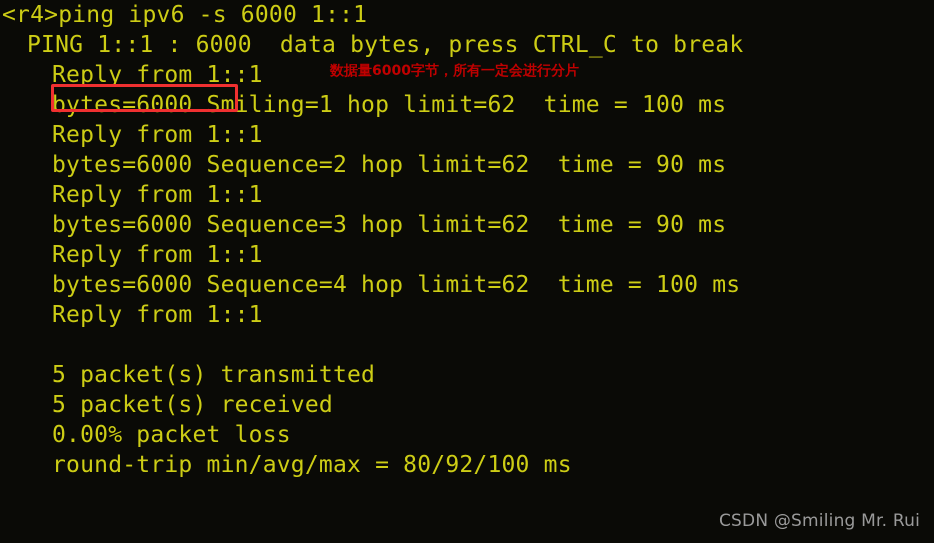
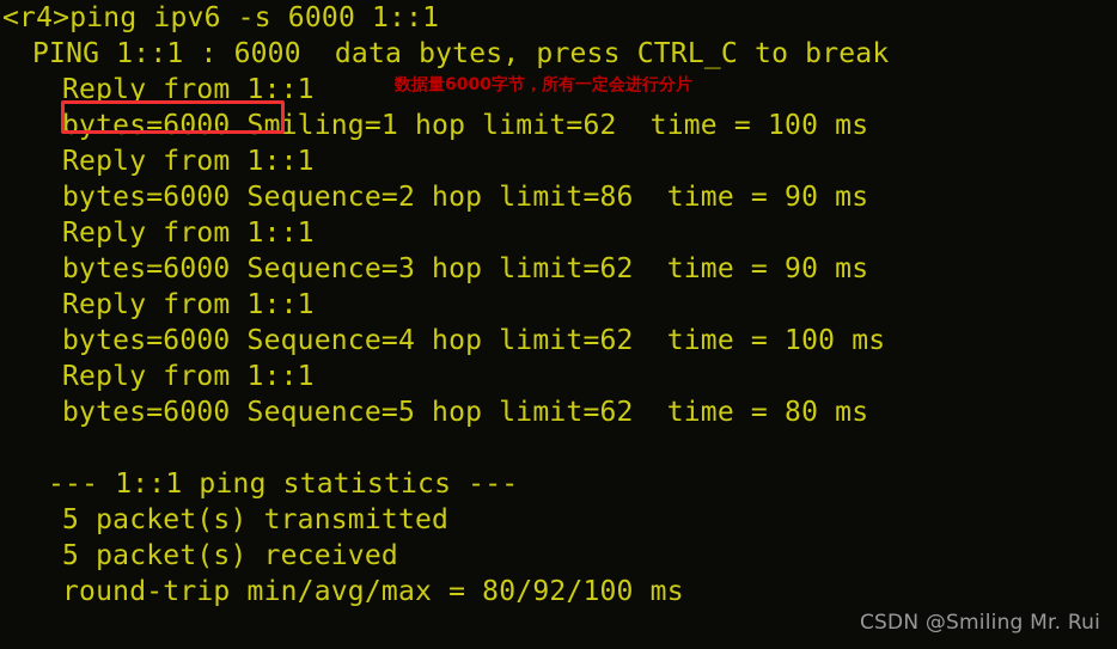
  <r4>ping ipv6 -s 6000 1::1
  PING 1::1 : 6000 data bytes, press CTRL_C to break
  Reply from 1::1
  bytes=6000 Smiling=1 hop limit=62 time = 100 ms
  Reply from 1::1
- bytes=6000 Sequence=2 hop limit=62 time = 90 ms
+ bytes=6000 Sequence=2 hop limit=86 time = 90 ms
  Reply from 1::1
  bytes=6000 Sequence=3 hop limit=62 time = 90 ms
  Reply from 1::1
  bytes=6000 Sequence=4 hop limit=62 time = 100 ms
  Reply from 1::1
+ bytes=6000 Sequence=5 hop limit=62 time = 80 ms
+ --- 1::1 ping statistics ---
  5 packet(s) transmitted
  5 packet(s) received
- 0.00% packet loss
  round-trip min/avg/max = 80/92/100 ms
  数据量6000字节，所有一定会进行分片
  CSDN @Smiling Mr. Rui
